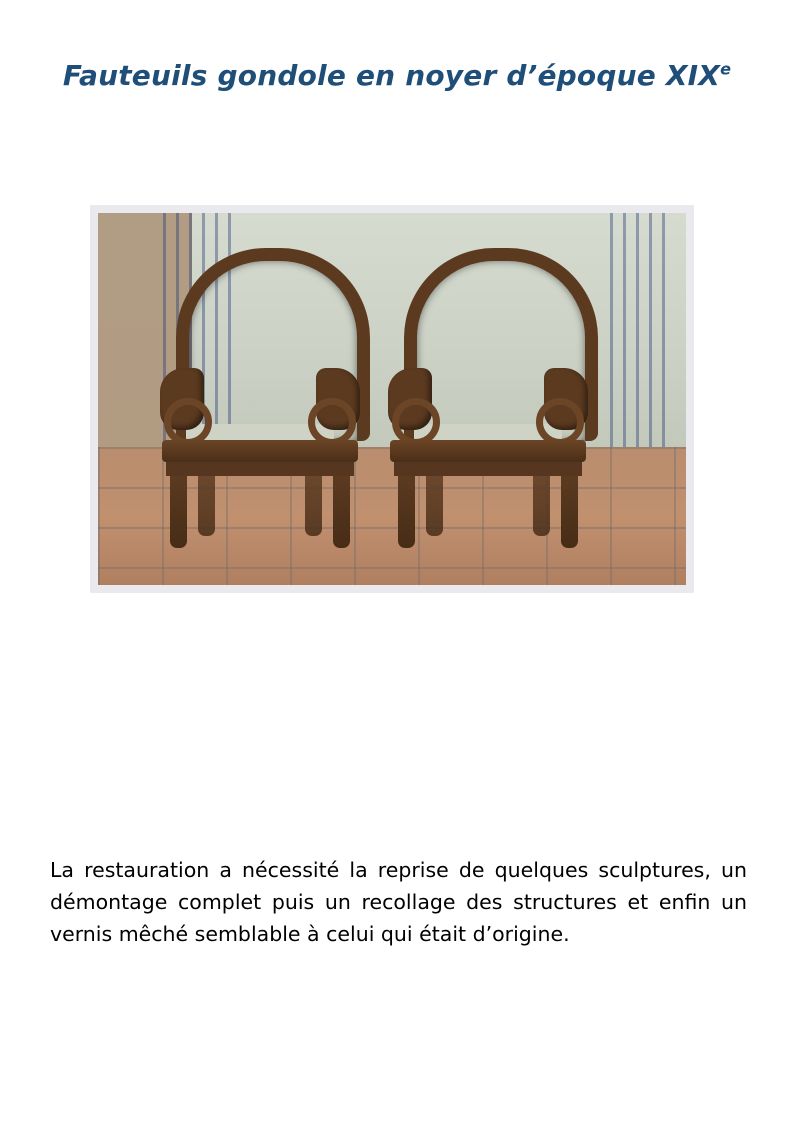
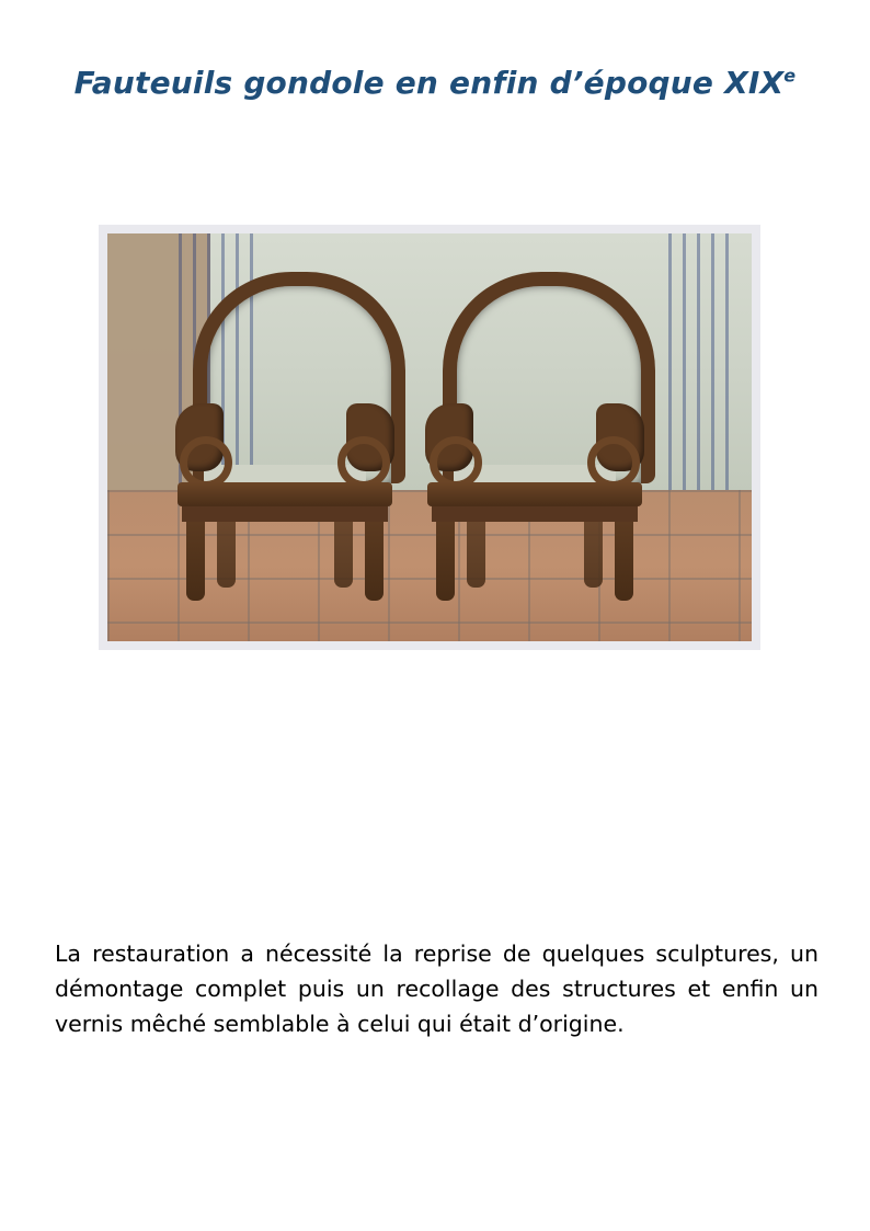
- Fauteuils gondole en noyer d’époque XIXe
+ Fauteuils gondole en enfin d’époque XIXe
  La restauration a nécessité la reprise de quelques sculptures, un démontage complet puis un recollage des structures et enfin un vernis mêché semblable à celui qui était d’origine.
